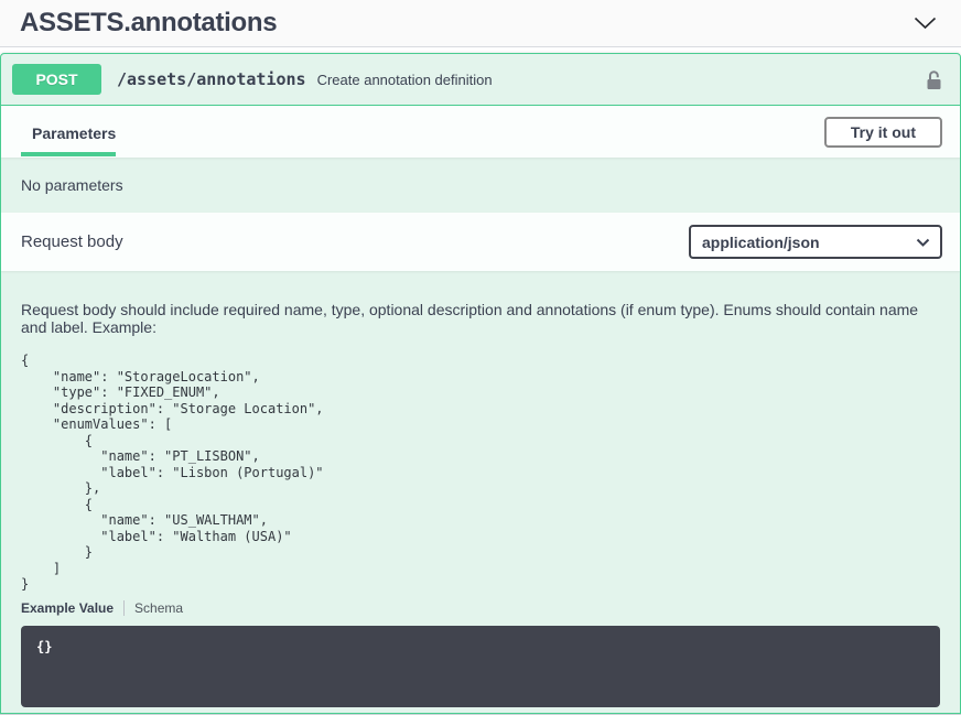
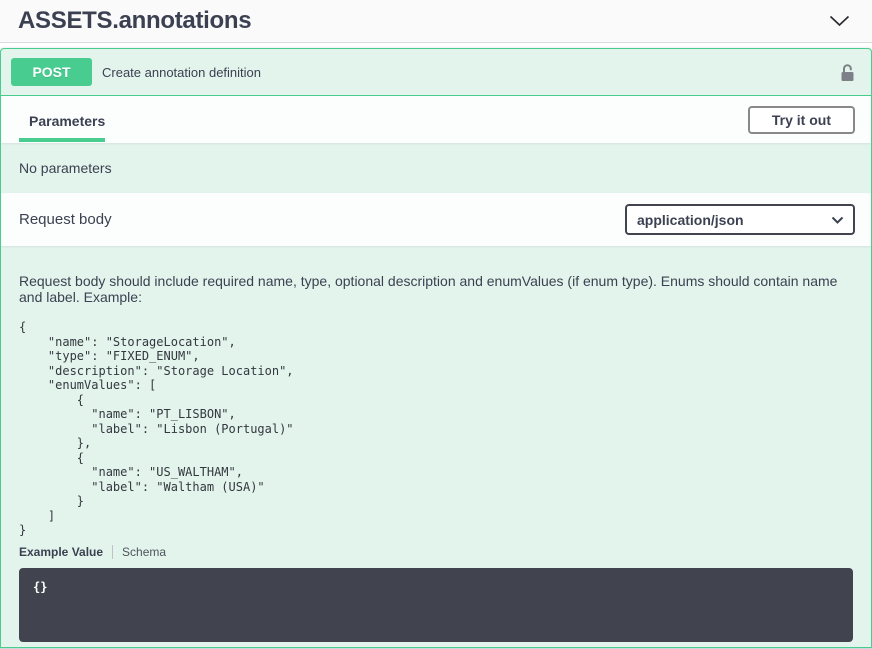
  ASSETS.annotations
  POST
- /assets/annotations
  Create annotation definition
  Parameters
  Try it out
  No parameters
  Request body
  application/json
- Request body should include required name, type, optional description and annotations (if enum type). Enums should contain name and label. Example:
+ Request body should include required name, type, optional description and enumValues (if enum type). Enums should contain name and label. Example:
  {
  "name": "StorageLocation",
  "type": "FIXED_ENUM",
  "description": "Storage Location",
  "enumValues": [
  {
  "name": "PT_LISBON",
  "label": "Lisbon (Portugal)"
  },
  {
  "name": "US_WALTHAM",
  "label": "Waltham (USA)"
  }
  ]
  }
  Example Value
  Schema
  {}
